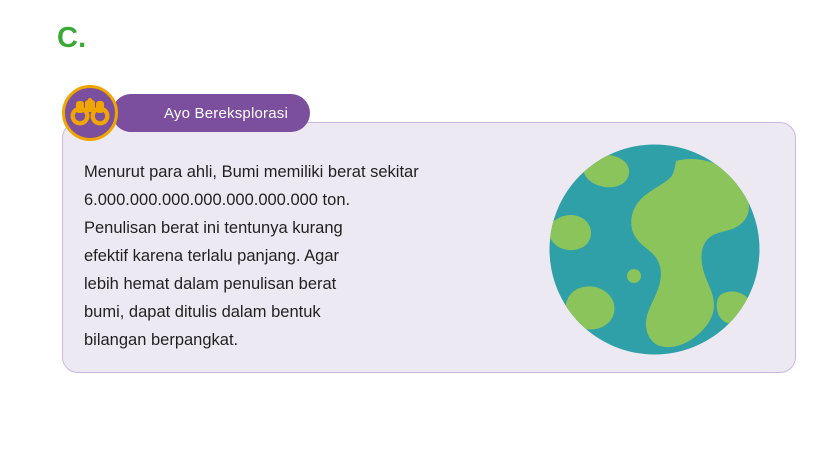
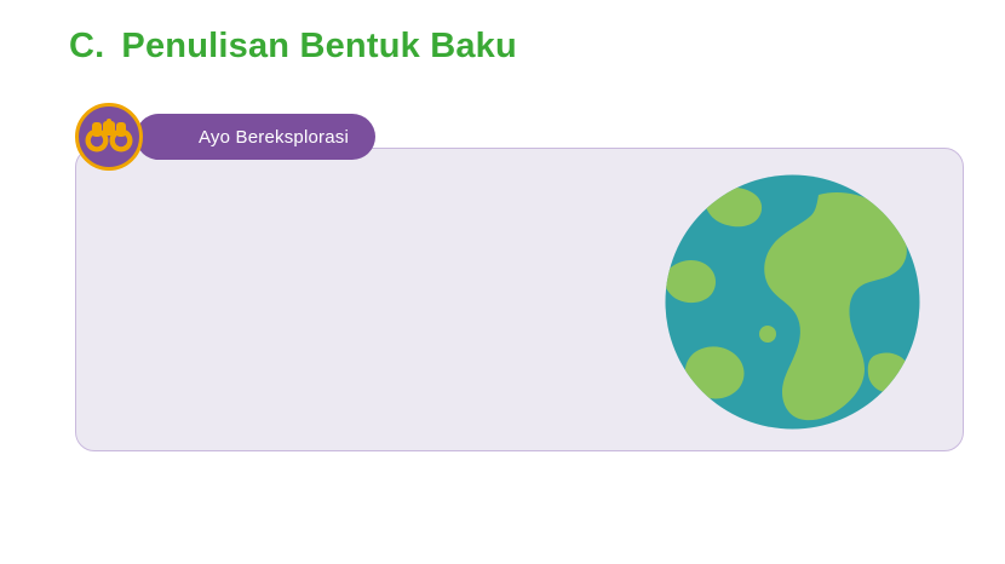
  C.
+ Penulisan Bentuk Baku
  Ayo Bereksplorasi
- Menurut para ahli, Bumi memiliki berat sekitar
- 6.000.000.000.000.000.000.000 ton.
- Penulisan berat ini tentunya kurang
- efektif karena terlalu panjang. Agar
- lebih hemat dalam penulisan berat
- bumi, dapat ditulis dalam bentuk
- bilangan berpangkat.
